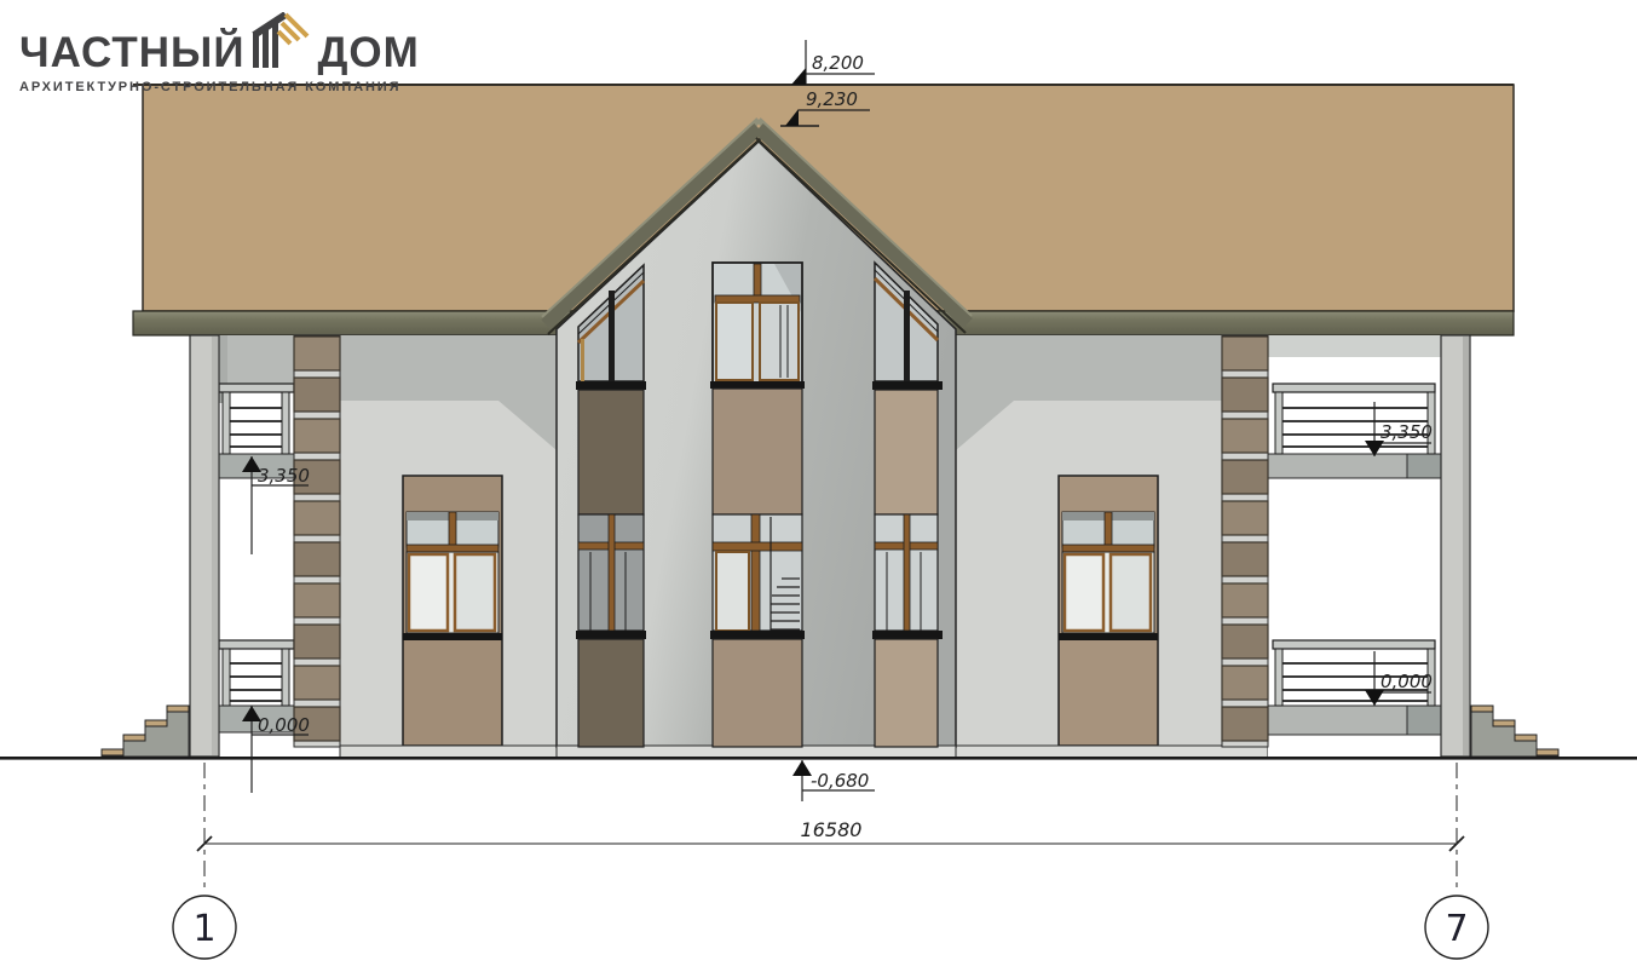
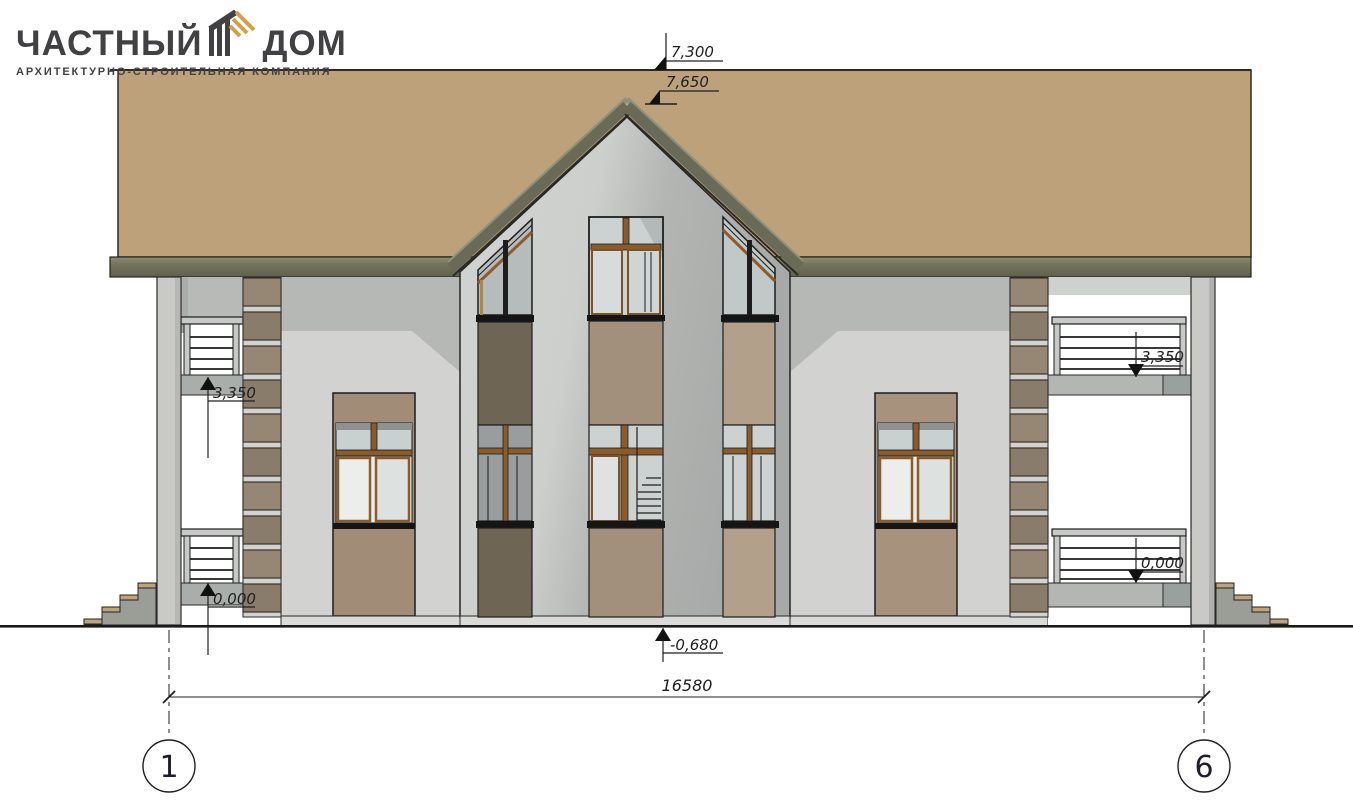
  ЧАСТНЫЙ
  ДОМ
  АРХИТЕКТУРНО-СТРОИТЕЛЬНАЯ КОМПАНИЯ
- 8,200
+ 7,300
- 9,230
+ 7,650
  3,350
  0,000
  3,350
  0,000
  -0,680
  16580
  1
- 7
+ 6
